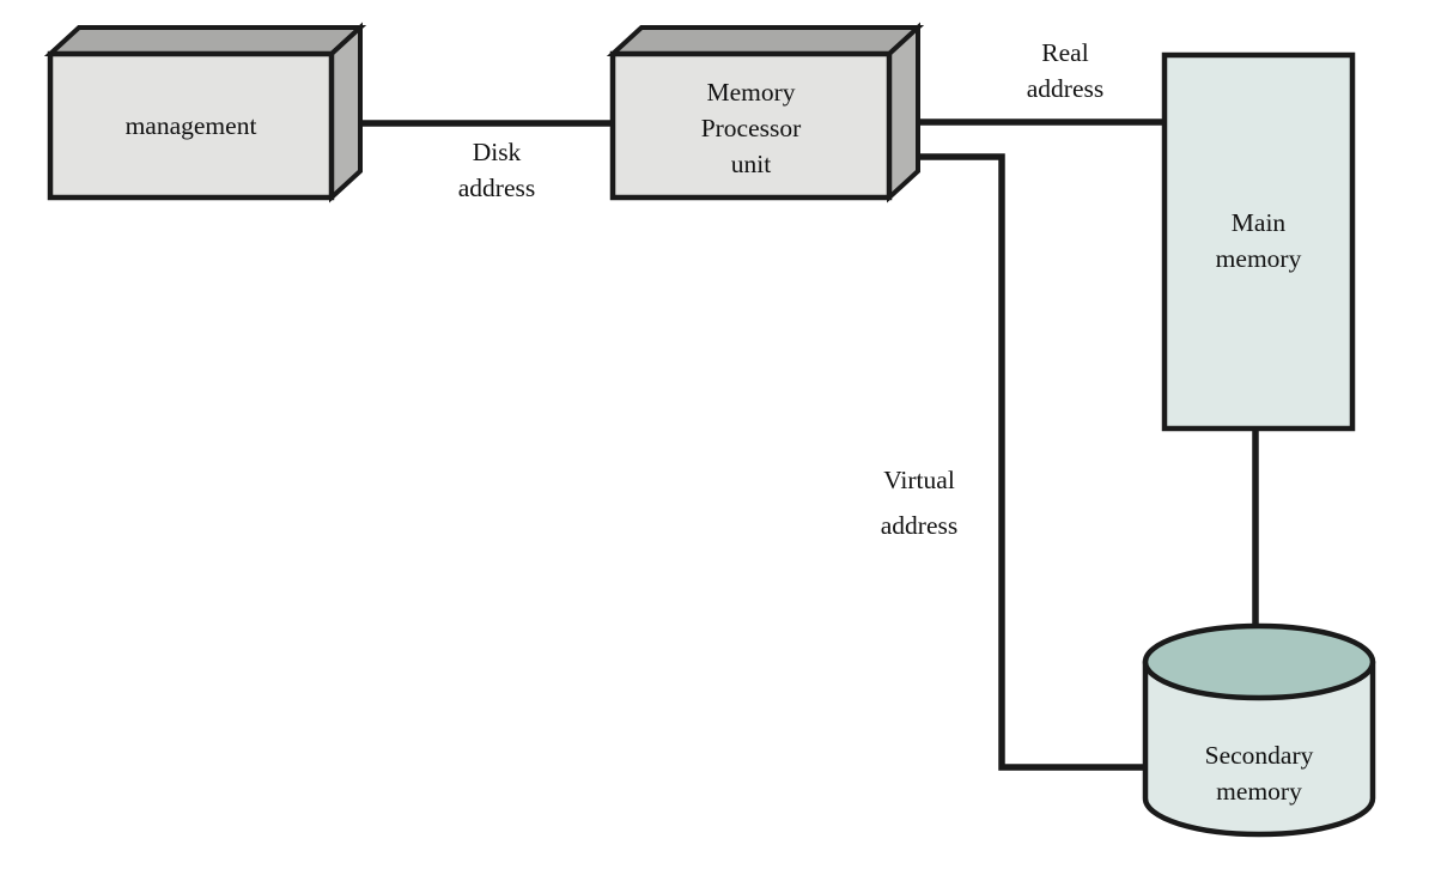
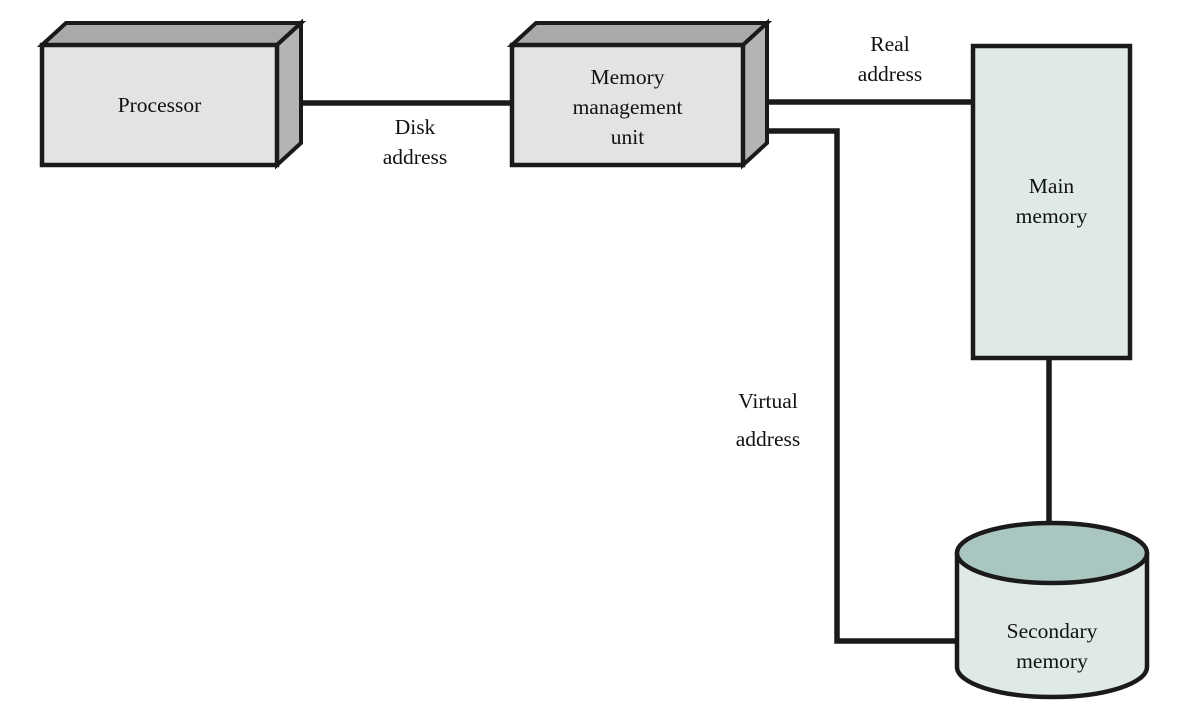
- management
+ Processor
  Memory
- Processor
+ management
  unit
  Main
  memory
  Secondary
  memory
  Disk
  address
  Real
  address
  Virtual
  address
